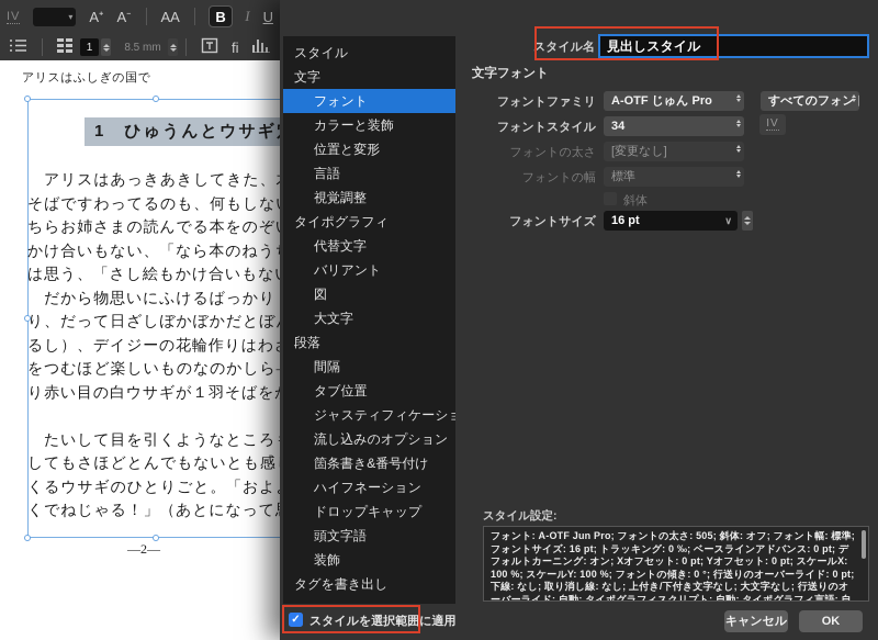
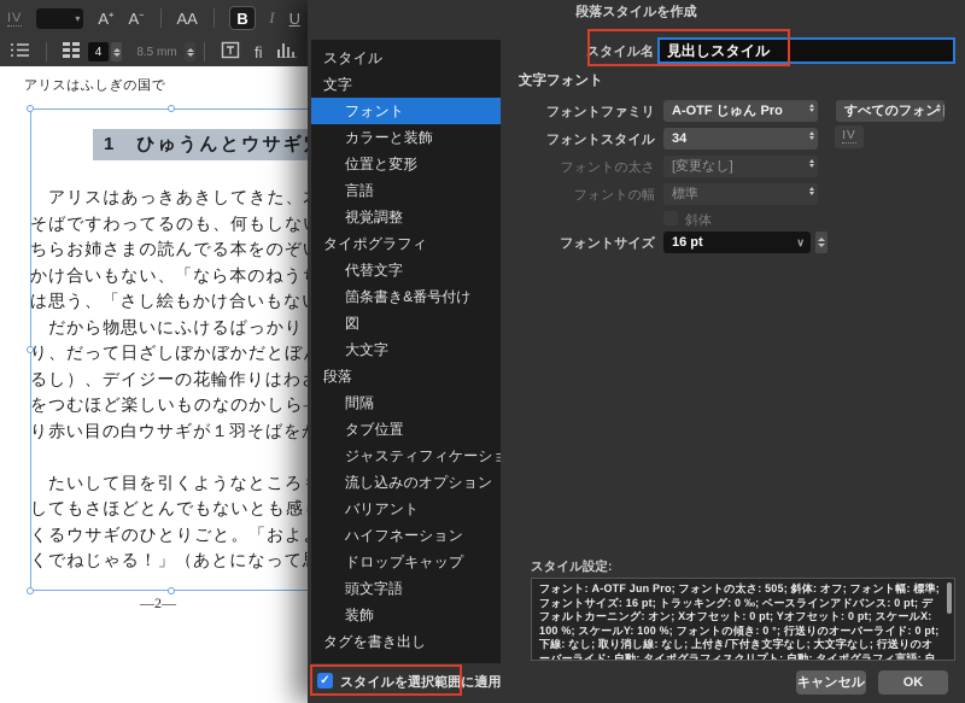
  IV
  ▾
  A⁺
  A⁻
  AA
  B
  I
  U
- 1
+ 4
  8.5 mm
  fi
  アリスはふしぎの国で
  1 ひゅうんとウサギ
  アリスはあっきあきしてきた、
  そばですわってるのも、何もしな
  ちらお姉さまの読んでる本をのぞ
  かけ合いもない、「なら本のねう
  は思う、「さし絵もかけ合いもな
  だから物思いにふけるばっかり
  り、だって日ざしぼかぼかだとぼ
  るし）、デイジーの花輪作りはわ
  をつむほど楽しいものなのかしら
  り赤い目の白ウサギが１羽そばを
  たいして目を引くようなところ
  してもさほどとんでもないとも感
  くるウサギのひとりごと。「およ
  くでねじゃる！」（あとになって
  —2—
+ 段落スタイルを作成
  スタイル名
  見出しスタイル
  スタイル
  文字
  フォント
  カラーと装飾
  位置と変形
  言語
  視覚調整
  タイポグラフィ
  代替文字
- バリアント
+ 箇条書き&番号付け
  図
  大文字
  段落
  間隔
  タブ位置
  ジャスティフィケーショ
  流し込みのオプション
- 箇条書き&番号付け
+ バリアント
  ハイフネーション
  ドロップキャップ
  頭文字語
  装飾
  タグを書き出し
  文字フォント
  フォントファミリ
  A-OTF じゅん Pro
  すべてのフォン
  フォントスタイル
  34
  IV
  フォントの太さ
  [変更なし]
  フォントの幅
  標準
  斜体
  フォントサイズ
  16 pt
  ∨
  スタイル設定:
  フォント: A-OTF Jun Pro; フォントの太さ: 505; 斜体: オフ; フォント幅: 標準; フォントサイズ: 16 pt; トラッキング: 0 ‰; ベースラインアドバンス: 0 pt; デフォルトカーニング: オン; Xオフセット: 0 pt; Yオフセット: 0 pt; スケールX: 100 %; スケールY: 100 %; フォントの傾き: 0 °; 行送りのオーバーライド: 0 pt; 下線: なし; 取り消し線: なし; 上付き/下付き文字なし; 大文字なし; 行送りのオーバーライド: 自動; タイポグラフィスクリプト: 自動; タイポグラフィ言語: 自
  ✓
  スタイルを選択範囲に適用
  キャンセル
  OK
